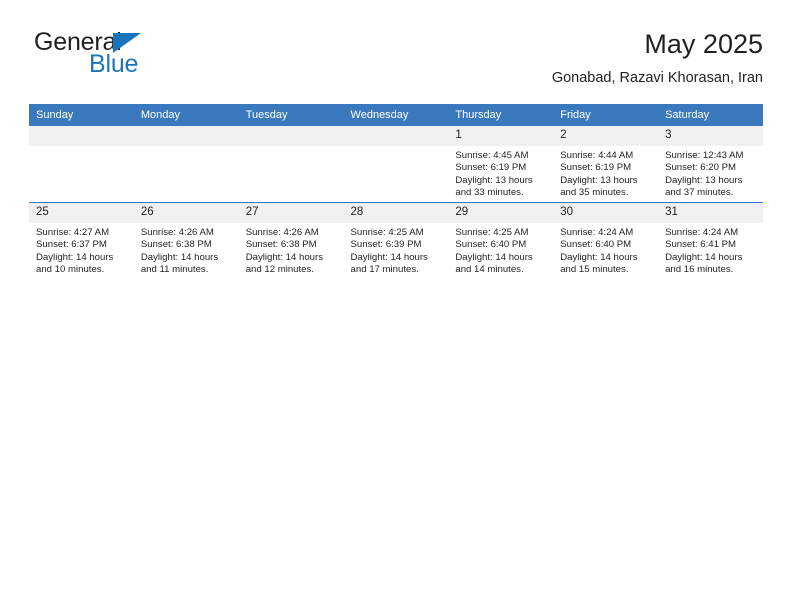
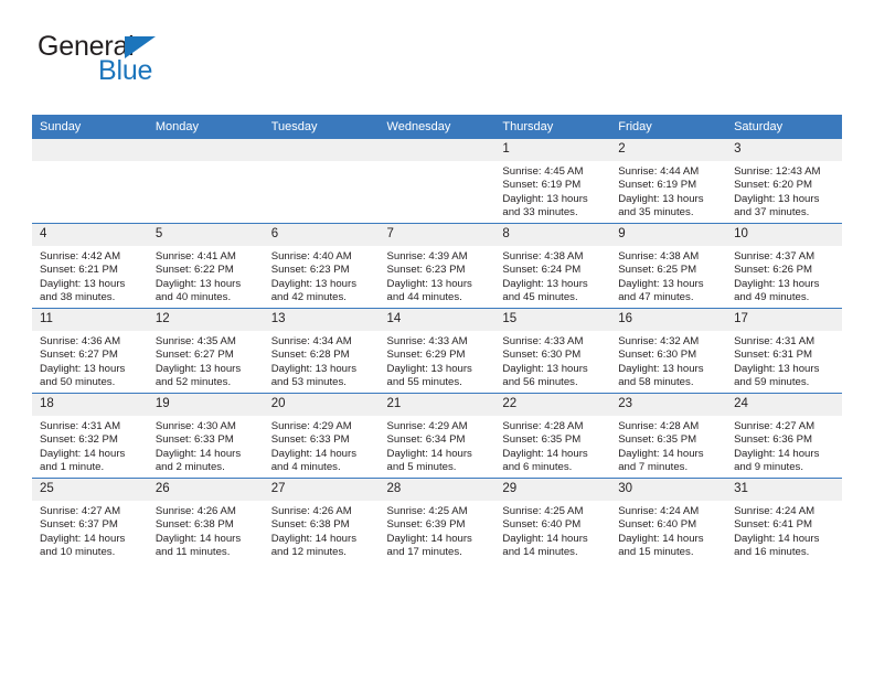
  General
  Blue
- May 2025
- Gonabad, Razavi Khorasan, Iran
  Sunday	Monday	Tuesday	Wednesday	Thursday	Friday	Saturday
  				1Sunrise: 4:45 AMSunset: 6:19 PMDaylight: 13 hoursand 33 minutes.	2Sunrise: 4:44 AMSunset: 6:19 PMDaylight: 13 hoursand 35 minutes.	3Sunrise: 12:43 AMSunset: 6:20 PMDaylight: 13 hoursand 37 minutes.
+ 4Sunrise: 4:42 AMSunset: 6:21 PMDaylight: 13 hoursand 38 minutes.	5Sunrise: 4:41 AMSunset: 6:22 PMDaylight: 13 hoursand 40 minutes.	6Sunrise: 4:40 AMSunset: 6:23 PMDaylight: 13 hoursand 42 minutes.	7Sunrise: 4:39 AMSunset: 6:23 PMDaylight: 13 hoursand 44 minutes.	8Sunrise: 4:38 AMSunset: 6:24 PMDaylight: 13 hoursand 45 minutes.	9Sunrise: 4:38 AMSunset: 6:25 PMDaylight: 13 hoursand 47 minutes.	10Sunrise: 4:37 AMSunset: 6:26 PMDaylight: 13 hoursand 49 minutes.
+ 11Sunrise: 4:36 AMSunset: 6:27 PMDaylight: 13 hoursand 50 minutes.	12Sunrise: 4:35 AMSunset: 6:27 PMDaylight: 13 hoursand 52 minutes.	13Sunrise: 4:34 AMSunset: 6:28 PMDaylight: 13 hoursand 53 minutes.	14Sunrise: 4:33 AMSunset: 6:29 PMDaylight: 13 hoursand 55 minutes.	15Sunrise: 4:33 AMSunset: 6:30 PMDaylight: 13 hoursand 56 minutes.	16Sunrise: 4:32 AMSunset: 6:30 PMDaylight: 13 hoursand 58 minutes.	17Sunrise: 4:31 AMSunset: 6:31 PMDaylight: 13 hoursand 59 minutes.
+ 18Sunrise: 4:31 AMSunset: 6:32 PMDaylight: 14 hoursand 1 minute.	19Sunrise: 4:30 AMSunset: 6:33 PMDaylight: 14 hoursand 2 minutes.	20Sunrise: 4:29 AMSunset: 6:33 PMDaylight: 14 hoursand 4 minutes.	21Sunrise: 4:29 AMSunset: 6:34 PMDaylight: 14 hoursand 5 minutes.	22Sunrise: 4:28 AMSunset: 6:35 PMDaylight: 14 hoursand 6 minutes.	23Sunrise: 4:28 AMSunset: 6:35 PMDaylight: 14 hoursand 7 minutes.	24Sunrise: 4:27 AMSunset: 6:36 PMDaylight: 14 hoursand 9 minutes.
  25Sunrise: 4:27 AMSunset: 6:37 PMDaylight: 14 hoursand 10 minutes.	26Sunrise: 4:26 AMSunset: 6:38 PMDaylight: 14 hoursand 11 minutes.	27Sunrise: 4:26 AMSunset: 6:38 PMDaylight: 14 hoursand 12 minutes.	28Sunrise: 4:25 AMSunset: 6:39 PMDaylight: 14 hoursand 17 minutes.	29Sunrise: 4:25 AMSunset: 6:40 PMDaylight: 14 hoursand 14 minutes.	30Sunrise: 4:24 AMSunset: 6:40 PMDaylight: 14 hoursand 15 minutes.	31Sunrise: 4:24 AMSunset: 6:41 PMDaylight: 14 hoursand 16 minutes.
